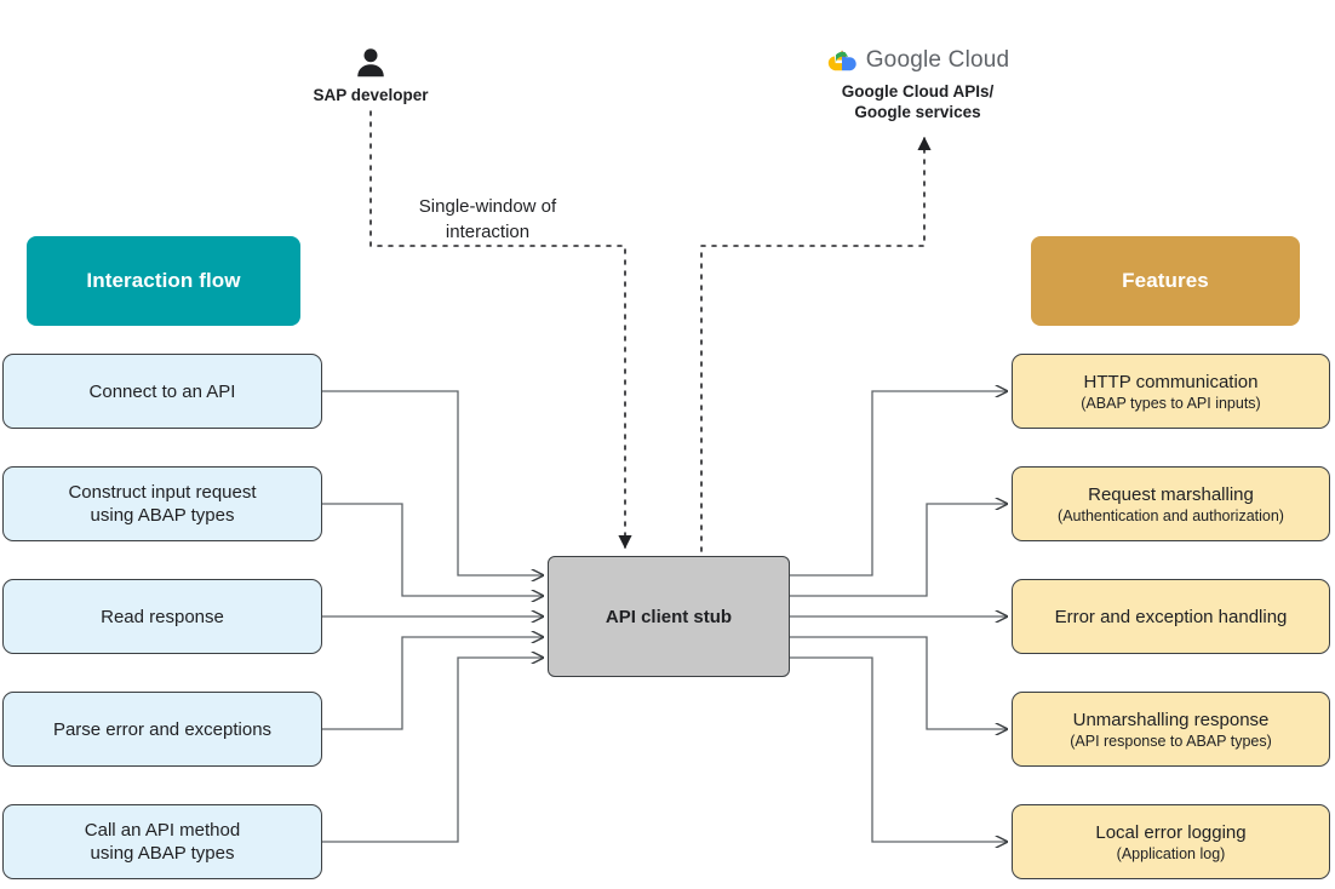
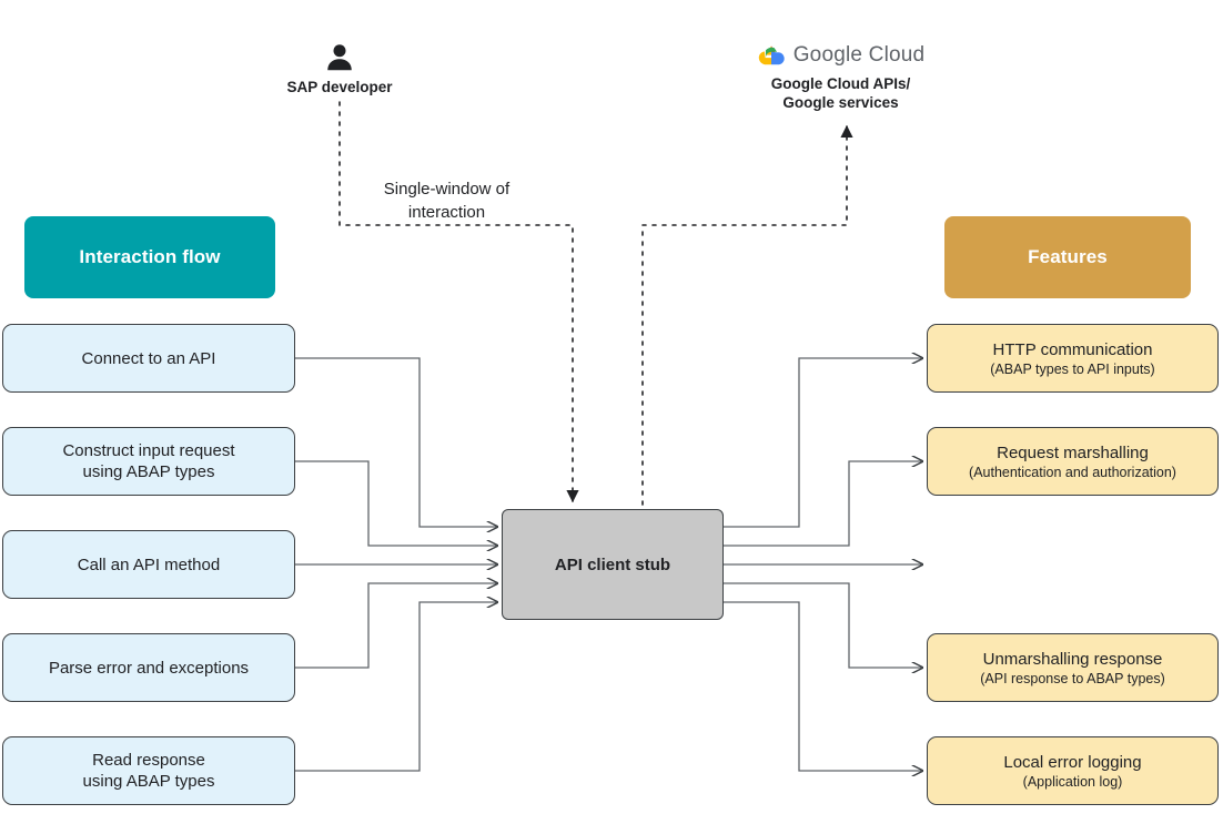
  SAP developer
  Google Cloud
  Google Cloud APIs/
  Google services
  Single-window of
  interaction
  Interaction flow
  Features
  Connect to an API
  Construct input request
  using ABAP types
- Read response
+ Call an API method
  Parse error and exceptions
- Call an API method
+ Read response
  using ABAP types
  API client stub
  HTTP communication
  (ABAP types to API inputs)
  Request marshalling
  (Authentication and authorization)
- Error and exception handling
  Unmarshalling response
  (API response to ABAP types)
  Local error logging
  (Application log)
